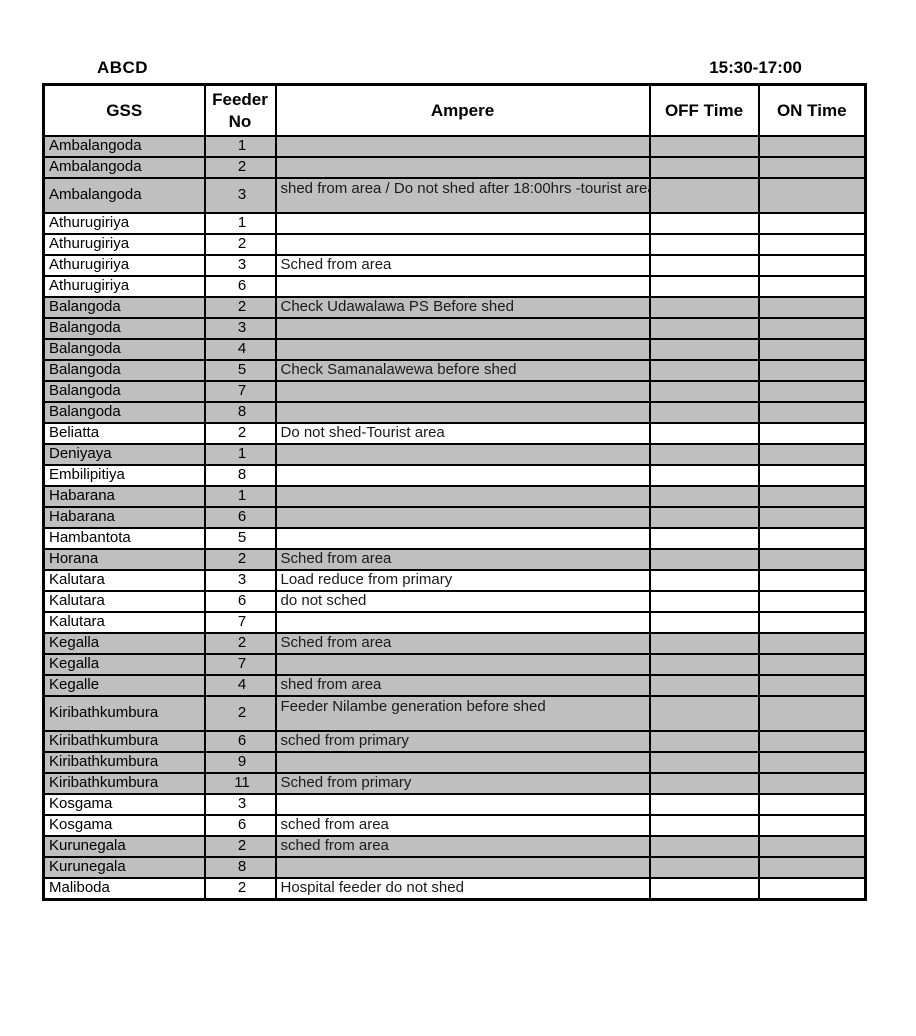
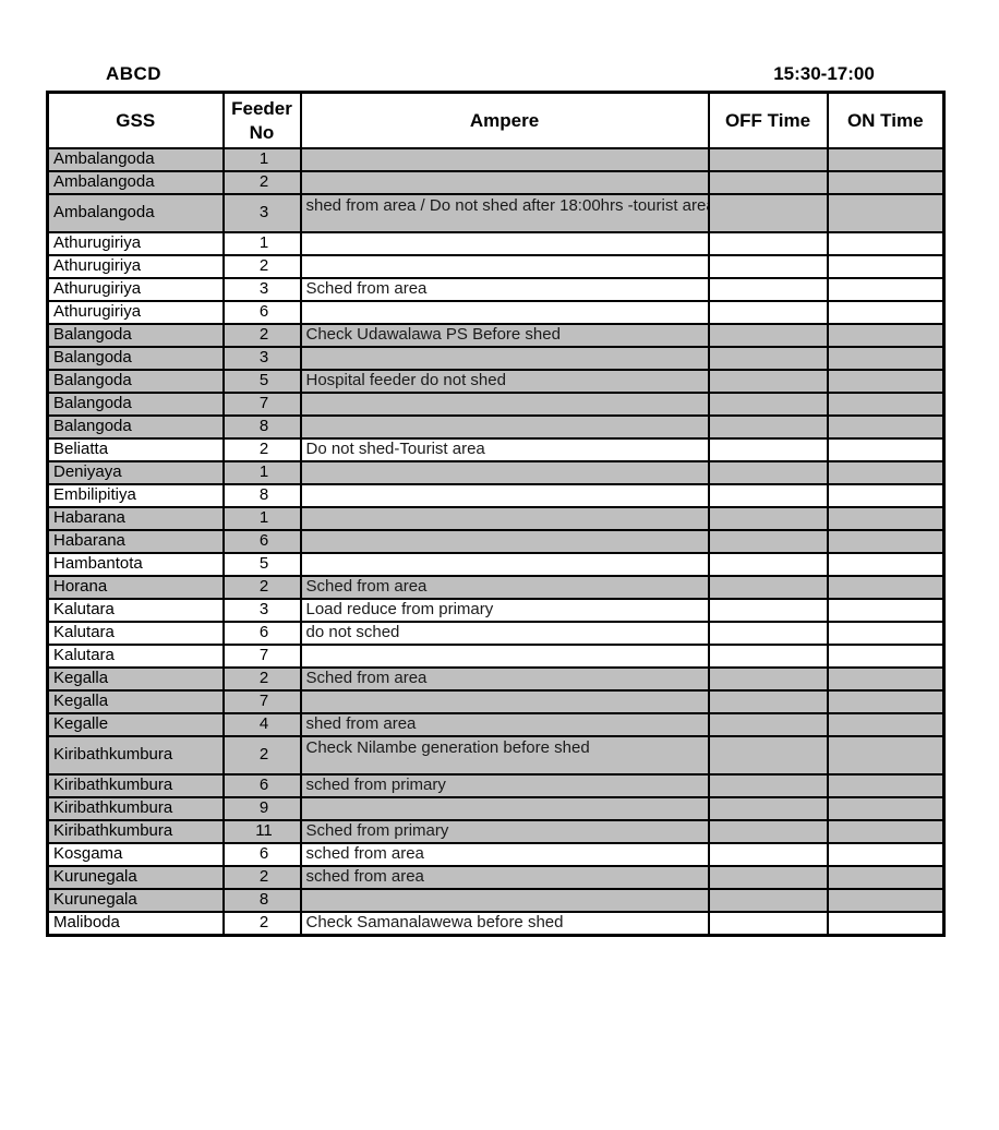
  ABCD
  15:30-17:00
  GSS	Feeder No	Ampere	OFF Time	ON Time
  Ambalangoda	1
  Ambalangoda	2
  Ambalangoda	3	shed from area / Do not shed after 18:00hrs -tourist are
  Athurugiriya	1
  Athurugiriya	2
  Athurugiriya	3	Sched from area
  Athurugiriya	6
  Balangoda	2	Check Udawalawa PS Before shed
  Balangoda	3
- Balangoda	4
- Balangoda	5	Check Samanalawewa before shed
+ Balangoda	5	Hospital feeder do not shed
  Balangoda	7
  Balangoda	8
  Beliatta	2	Do not shed-Tourist area
  Deniyaya	1
  Embilipitiya	8
  Habarana	1
  Habarana	6
  Hambantota	5
  Horana	2	Sched from area
  Kalutara	3	Load reduce from primary
  Kalutara	6	do not sched
  Kalutara	7
  Kegalla	2	Sched from area
  Kegalla	7
  Kegalle	4	shed from area
- Kiribathkumbura	2	Feeder Nilambe generation before shed
+ Kiribathkumbura	2	Check Nilambe generation before shed
  Kiribathkumbura	6	sched from primary
  Kiribathkumbura	9
  Kiribathkumbura	11	Sched from primary
- Kosgama	3
  Kosgama	6	sched from area
  Kurunegala	2	sched from area
  Kurunegala	8
- Maliboda	2	Hospital feeder do not shed
+ Maliboda	2	Check Samanalawewa before shed
